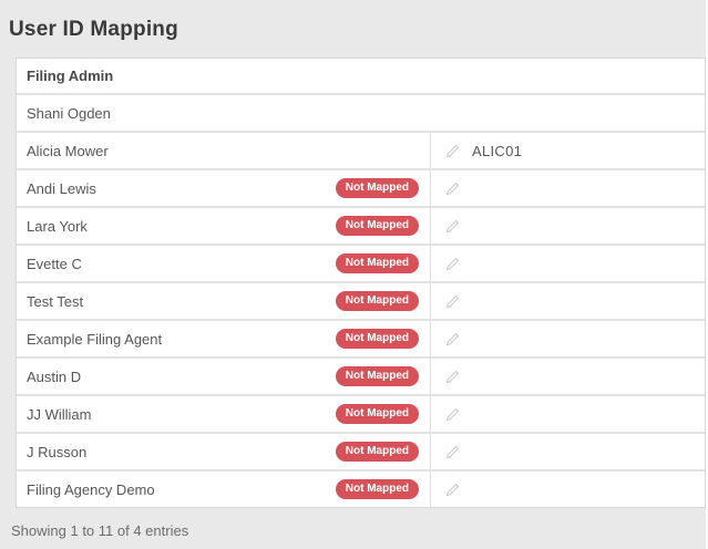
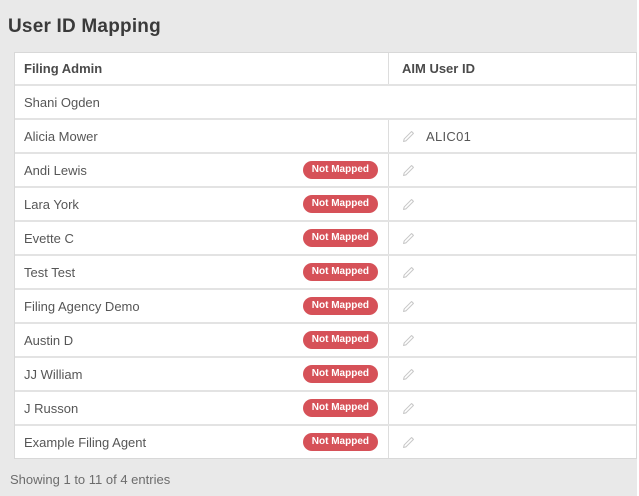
  User ID Mapping
  Filing Admin
+ AIM User ID
  Shani Ogden
  Alicia Mower
  ALIC01
  Andi Lewis
  Not Mapped
  Lara York
  Not Mapped
  Evette C
  Not Mapped
  Test Test
  Not Mapped
- Example Filing Agent
+ Filing Agency Demo
  Not Mapped
  Austin D
  Not Mapped
  JJ William
  Not Mapped
  J Russon
  Not Mapped
- Filing Agency Demo
+ Example Filing Agent
  Not Mapped
  Showing 1 to 11 of 4 entries
